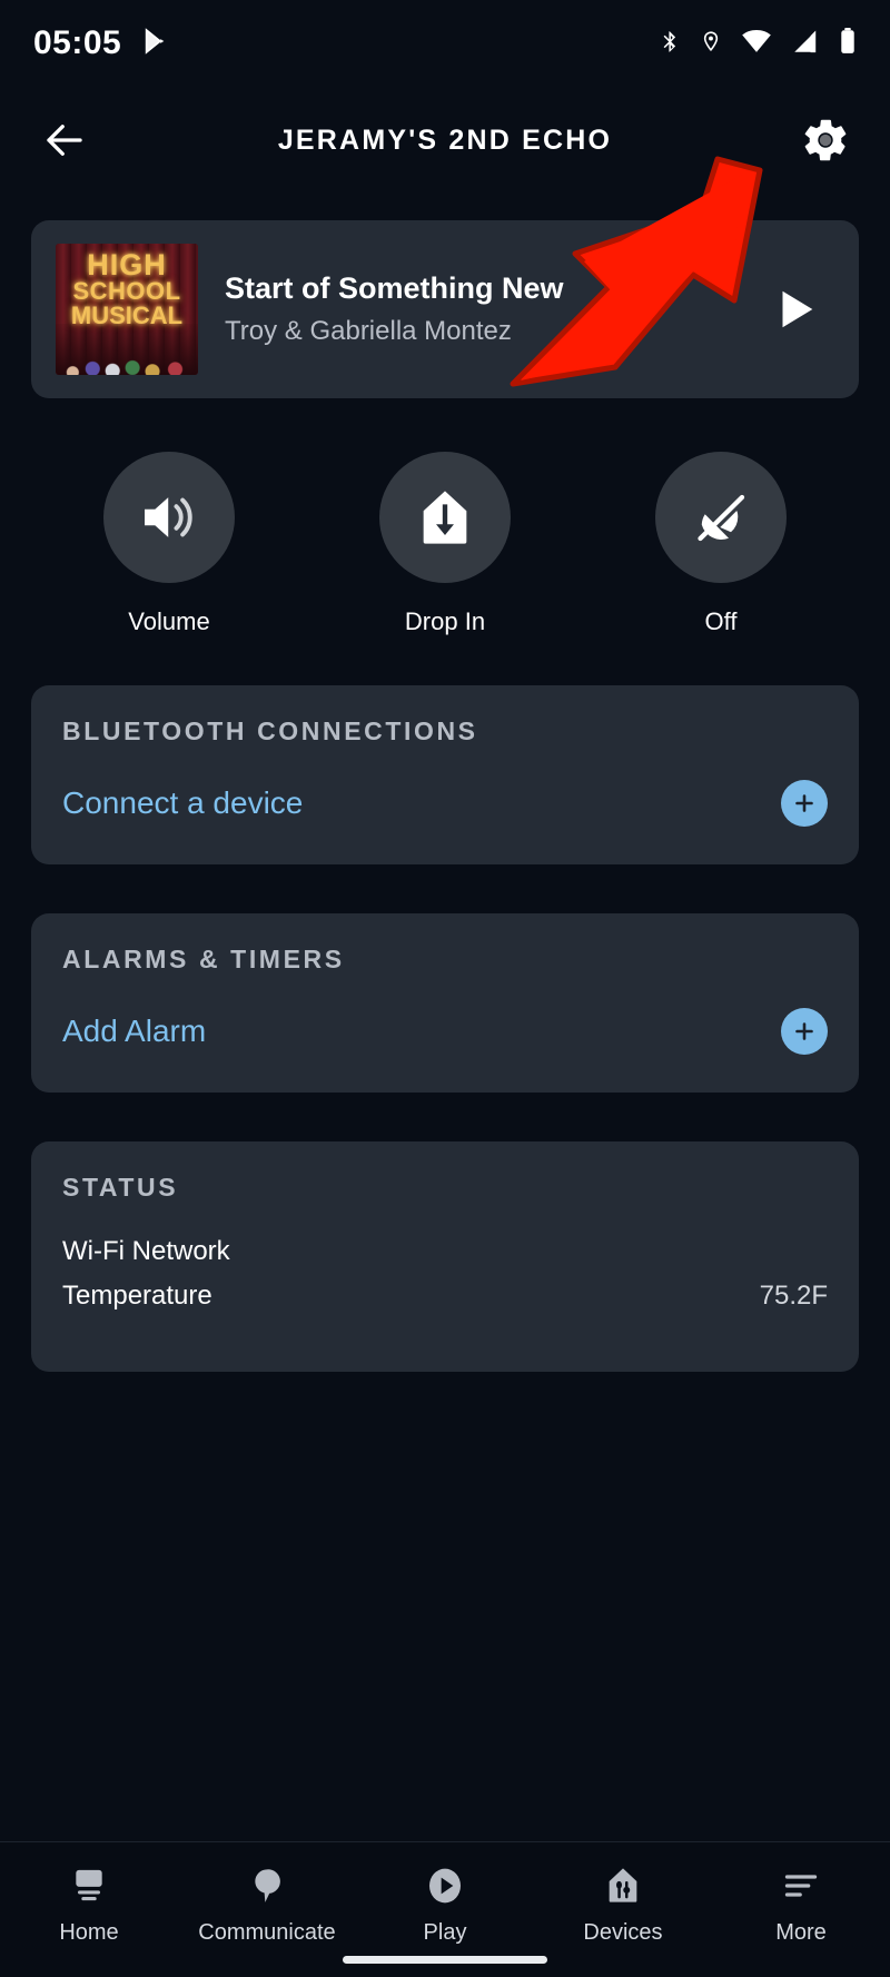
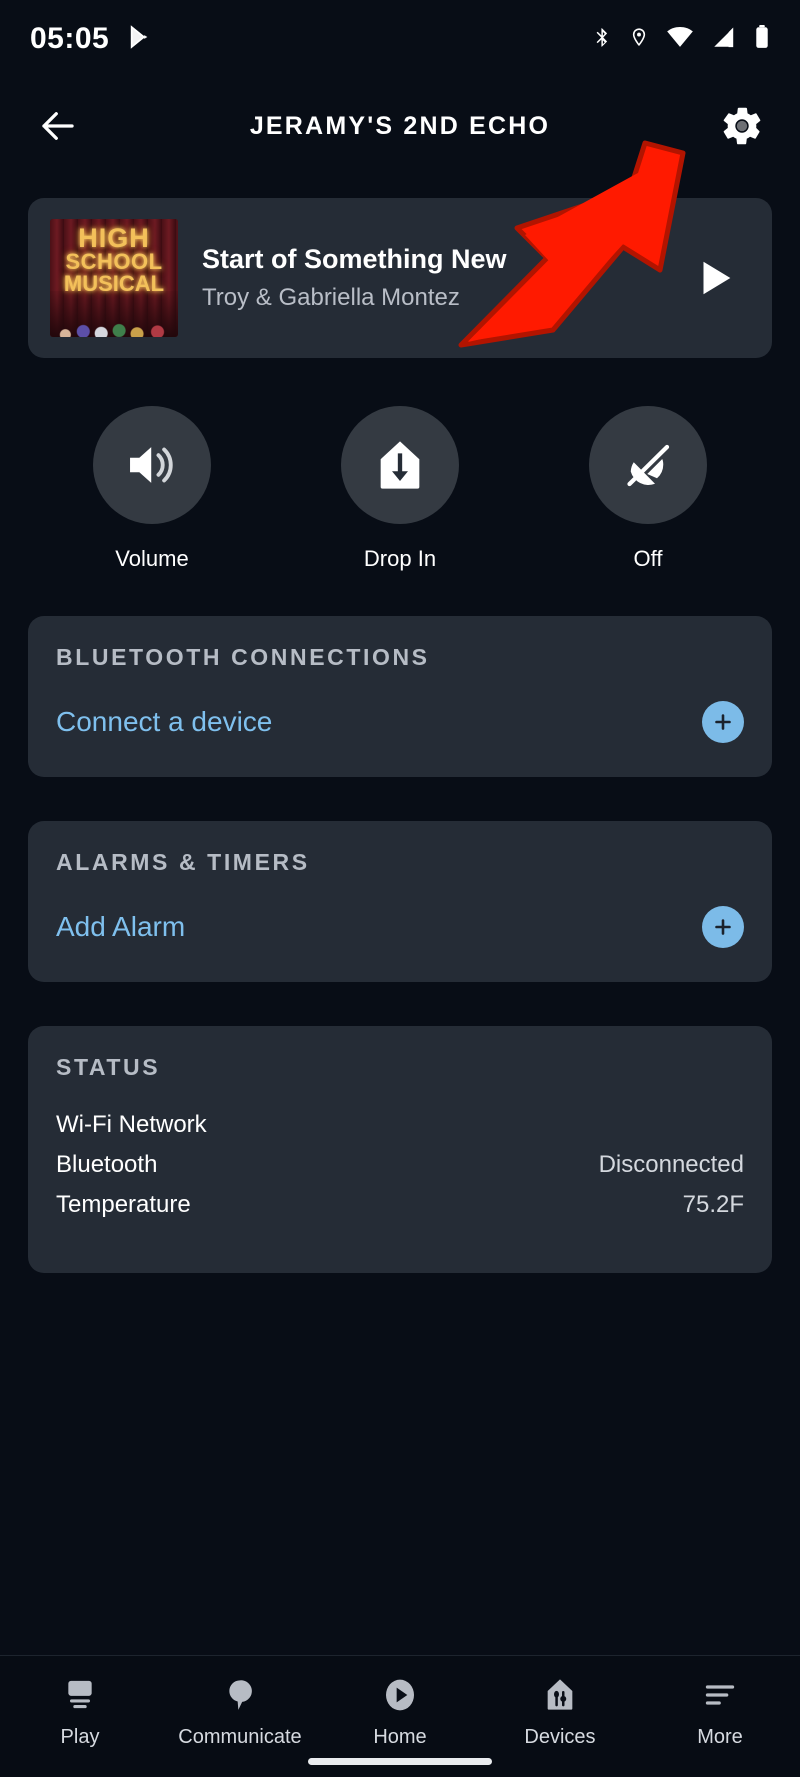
  05:05
  JERAMY'S 2ND ECHO
  HIGH
  SCHOOL
  MUSICAL
  Start of Something New
  Troy & Gabriella Montez
  Volume
  Drop In
  Off
  BLUETOOTH CONNECTIONS
  Connect a device
  ALARMS & TIMERS
  Add Alarm
  STATUS
  Wi-Fi Network
+ Bluetooth
+ Disconnected
  Temperature
  75.2F
- Home
+ Play
  Communicate
- Play
+ Home
  Devices
  More
